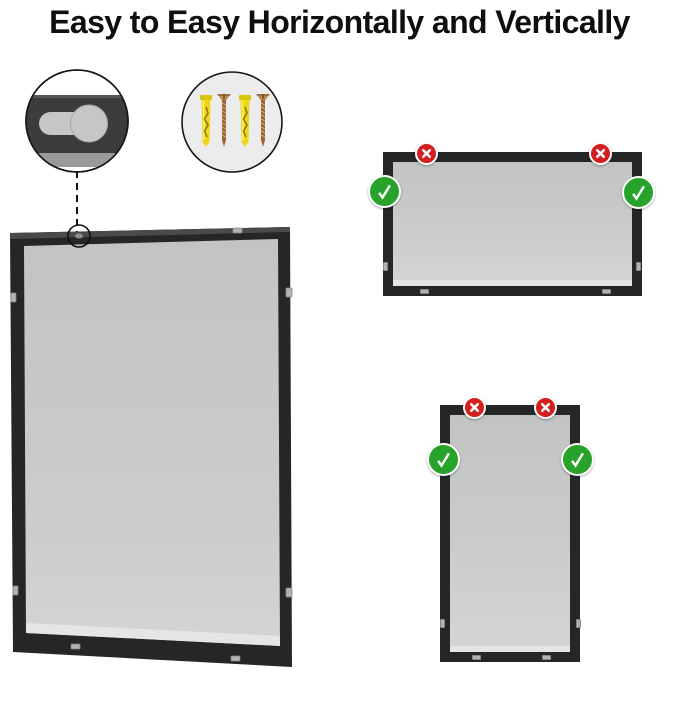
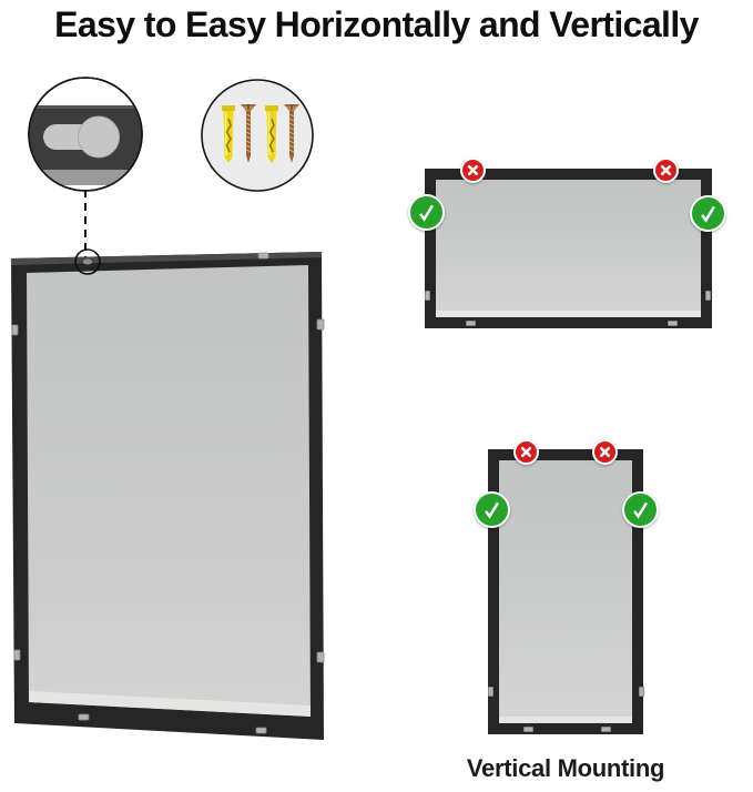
  Easy to Easy Horizontally and Vertically
+ Vertical Mounting
